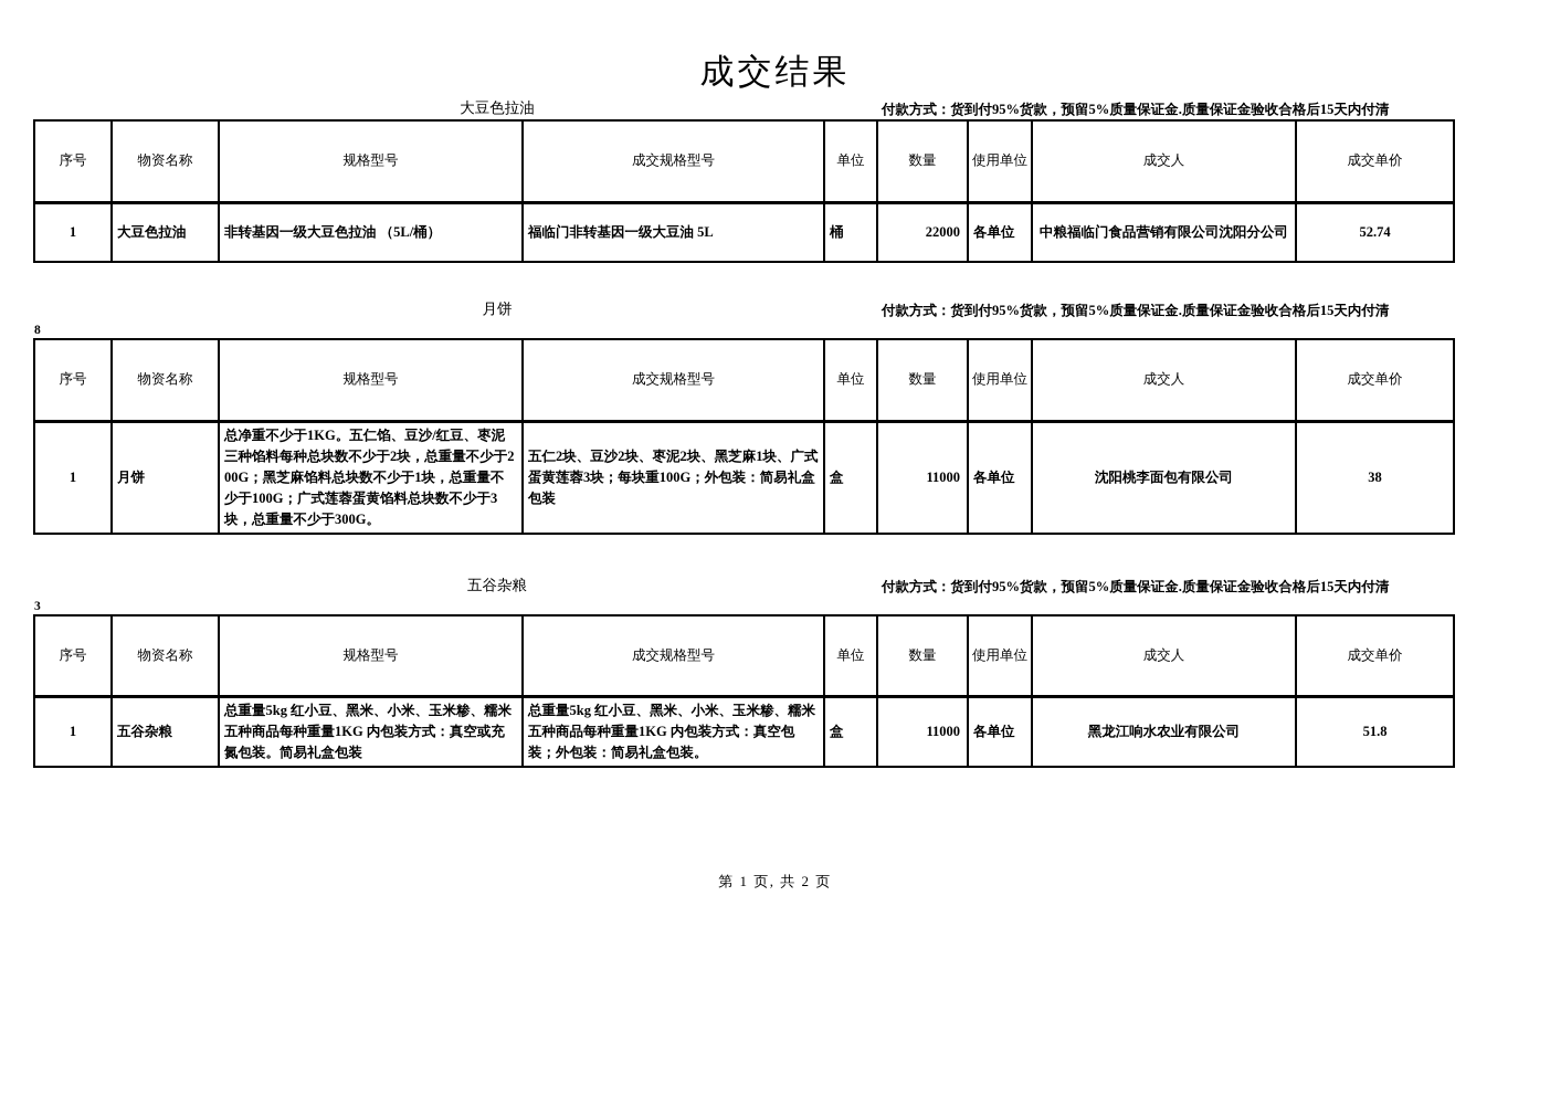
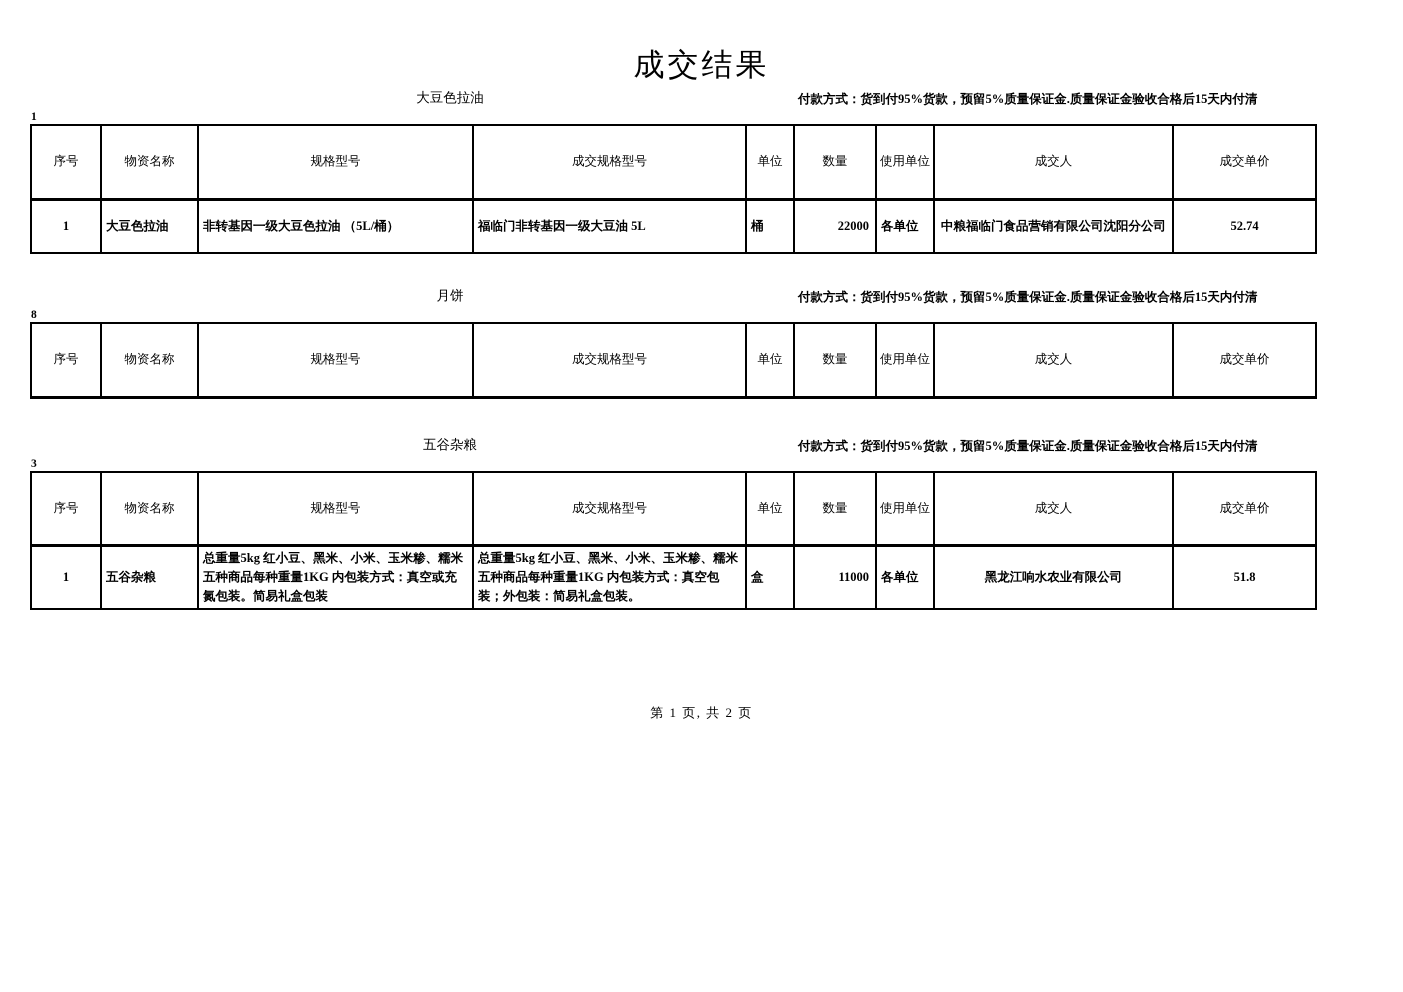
  成交结果
  大豆色拉油
  付款方式：货到付95%货款，预留5%质量保证金.质量保证金验收合格后15天内付清
+ 1
  序号	物资名称	规格型号	成交规格型号	单位	数量	使用单位	成交人	成交单价
  1	大豆色拉油	非转基因一级大豆色拉油 （5L/桶）	福临门非转基因一级大豆油 5L	桶	22000	各单位	中粮福临门食品营销有限公司沈阳分公司	52.74
  月饼
  付款方式：货到付95%货款，预留5%质量保证金.质量保证金验收合格后15天内付清
  8
  序号	物资名称	规格型号	成交规格型号	单位	数量	使用单位	成交人	成交单价
- 1	月饼	总净重不少于1KG。五仁馅、豆沙/红豆、枣泥三种馅料每种总块数不少于2块，总重量不少于200G；黑芝麻馅料总块数不少于1块，总重量不少于100G；广式莲蓉蛋黄馅料总块数不少于3块，总重量不少于300G。	五仁2块、豆沙2块、枣泥2块、黑芝麻1块、广式蛋黄莲蓉3块；每块重100G；外包装：简易礼盒包装	盒	11000	各单位	沈阳桃李面包有限公司	38
  五谷杂粮
  付款方式：货到付95%货款，预留5%质量保证金.质量保证金验收合格后15天内付清
  3
  序号	物资名称	规格型号	成交规格型号	单位	数量	使用单位	成交人	成交单价
  1	五谷杂粮	总重量5kg 红小豆、黑米、小米、玉米糁、糯米五种商品每种重量1KG 内包装方式：真空或充氮包装。简易礼盒包装	总重量5kg 红小豆、黑米、小米、玉米糁、糯米五种商品每种重量1KG 内包装方式：真空包装；外包装：简易礼盒包装。	盒	11000	各单位	黑龙江响水农业有限公司	51.8
  第 1 页, 共 2 页
